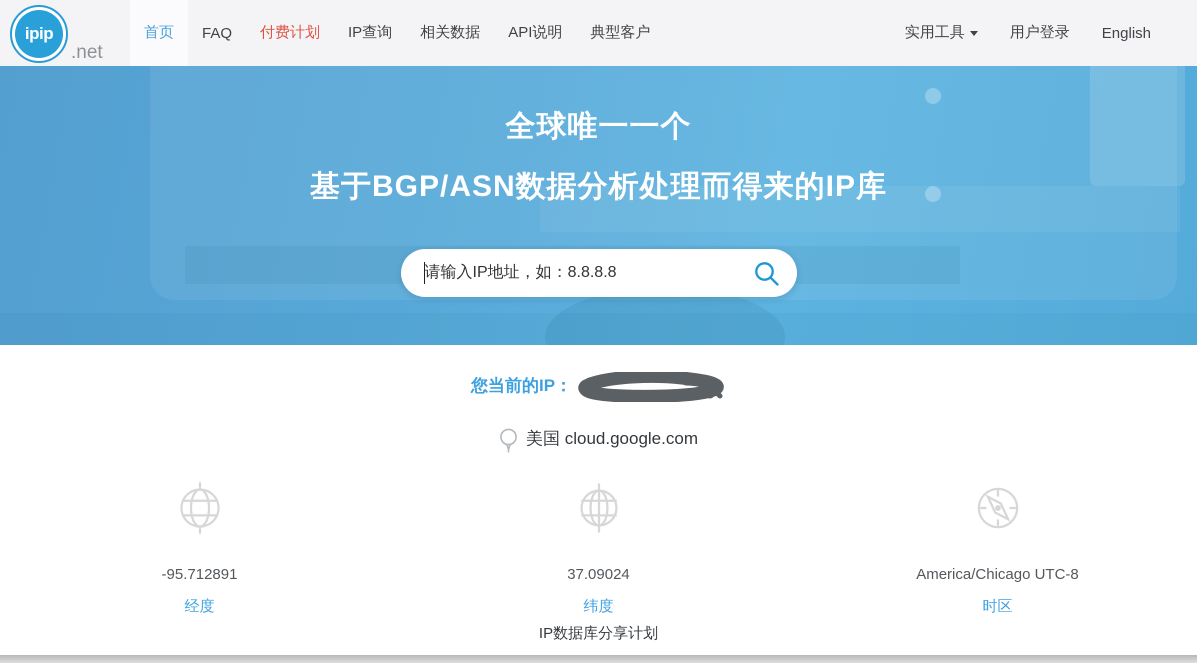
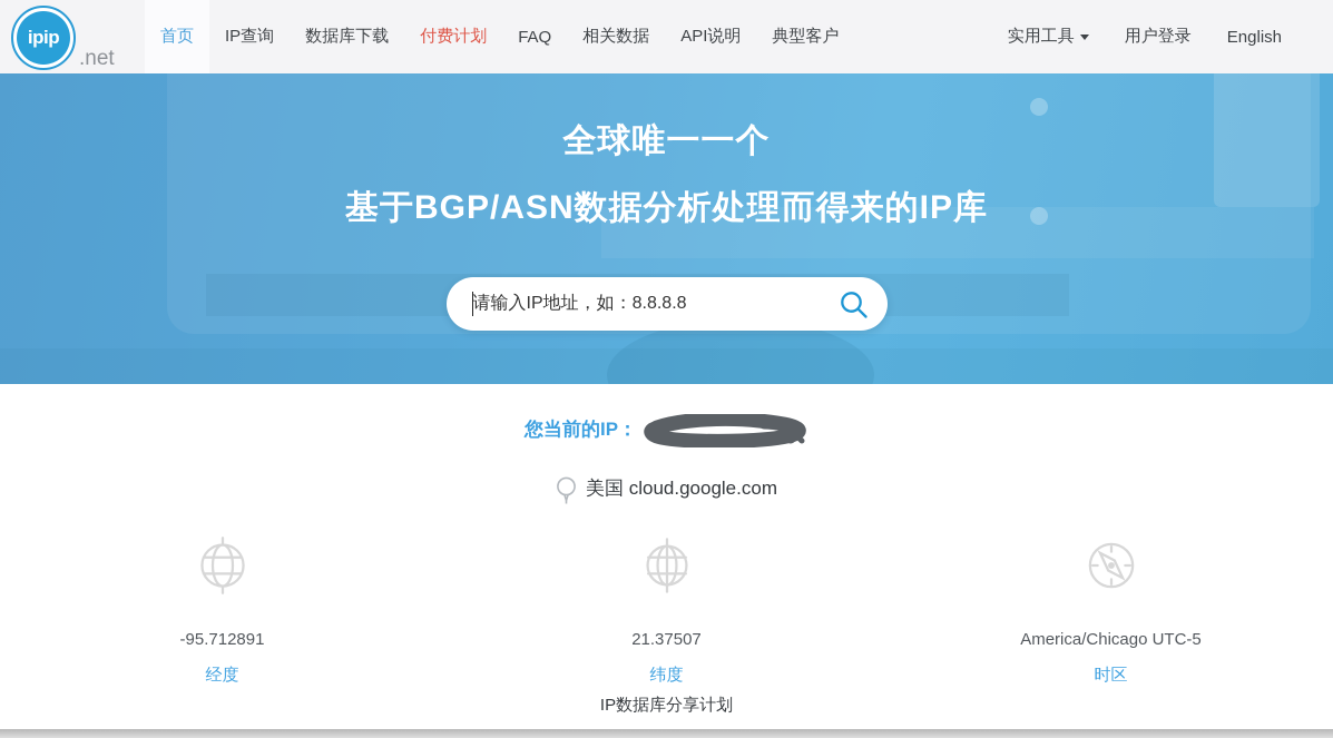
  ipip
  .net
  首页
- FAQ
+ IP查询
+ 数据库下载
  付费计划
- IP查询
+ FAQ
  相关数据
  API说明
  典型客户
  实用工具
  用户登录
  English
  全球唯一一个
  基于BGP/ASN数据分析处理而得来的IP库
  请输入IP地址，如：8.8.8.8
  您当前的IP：
  美国 cloud.google.com
  -95.712891
  经度
- 37.09024
+ 21.37507
  纬度
- America/Chicago UTC-8
+ America/Chicago UTC-5
  时区
  IP数据库分享计划
